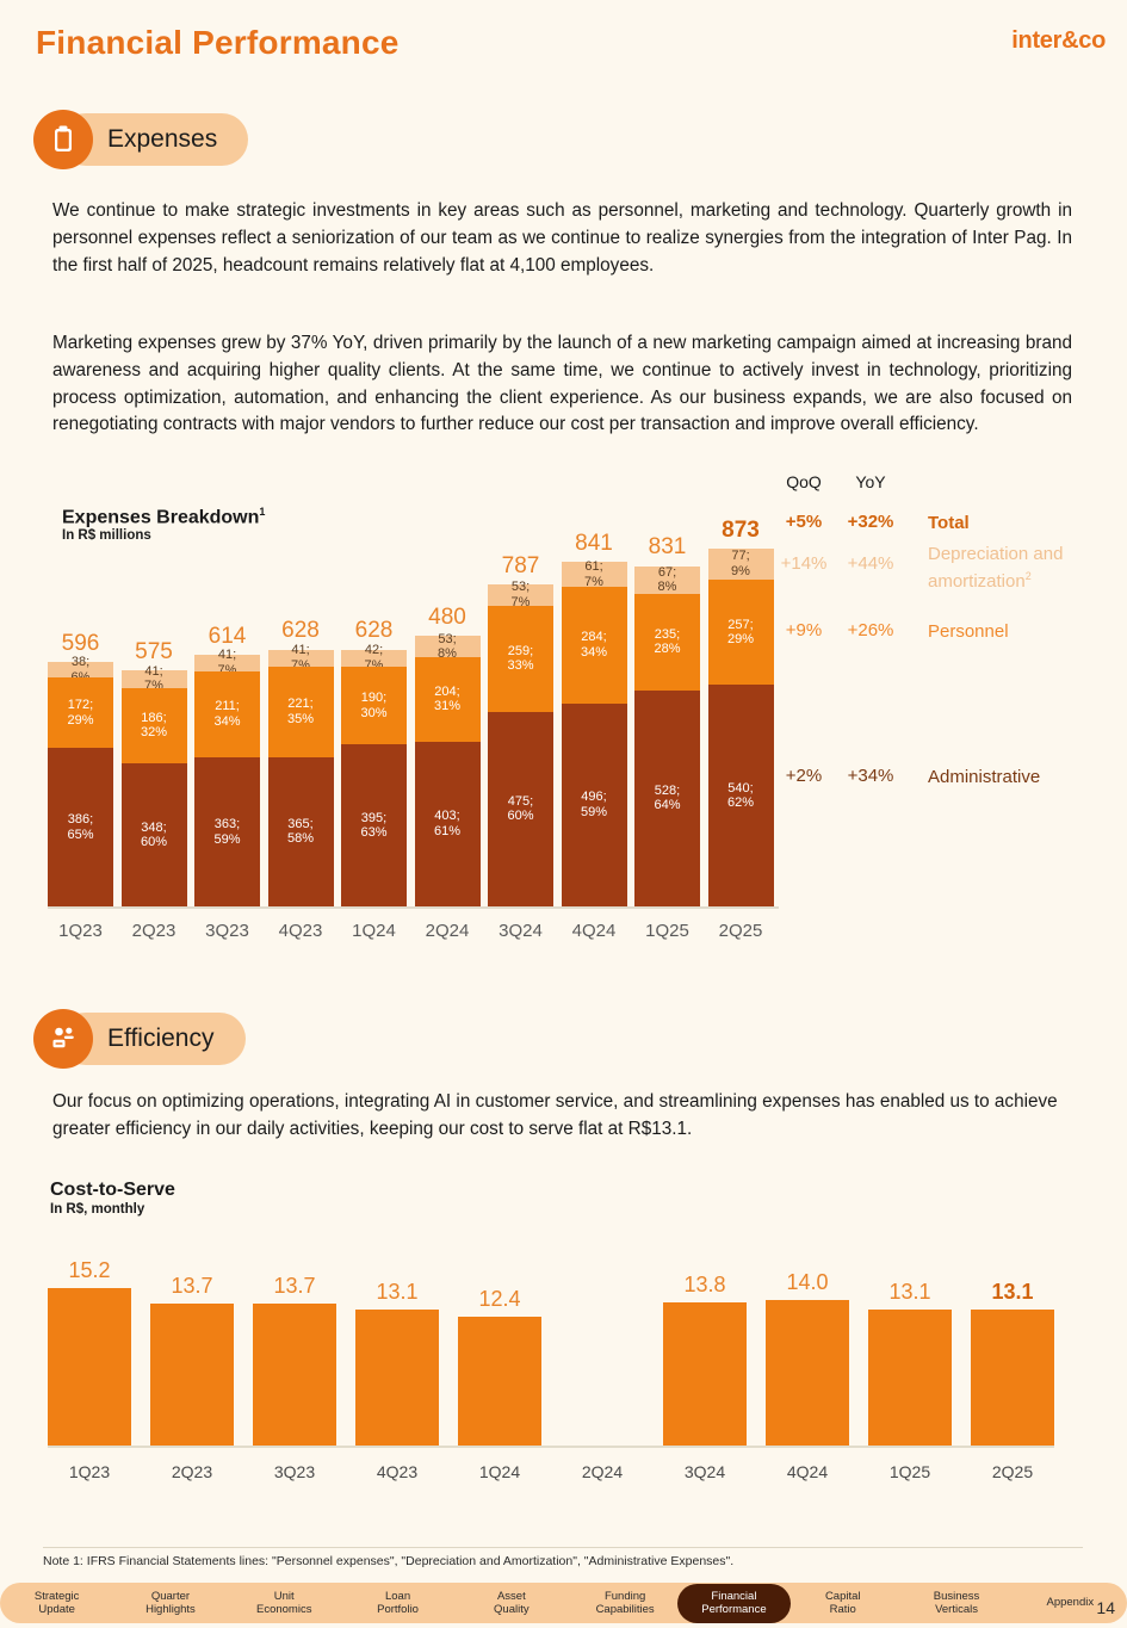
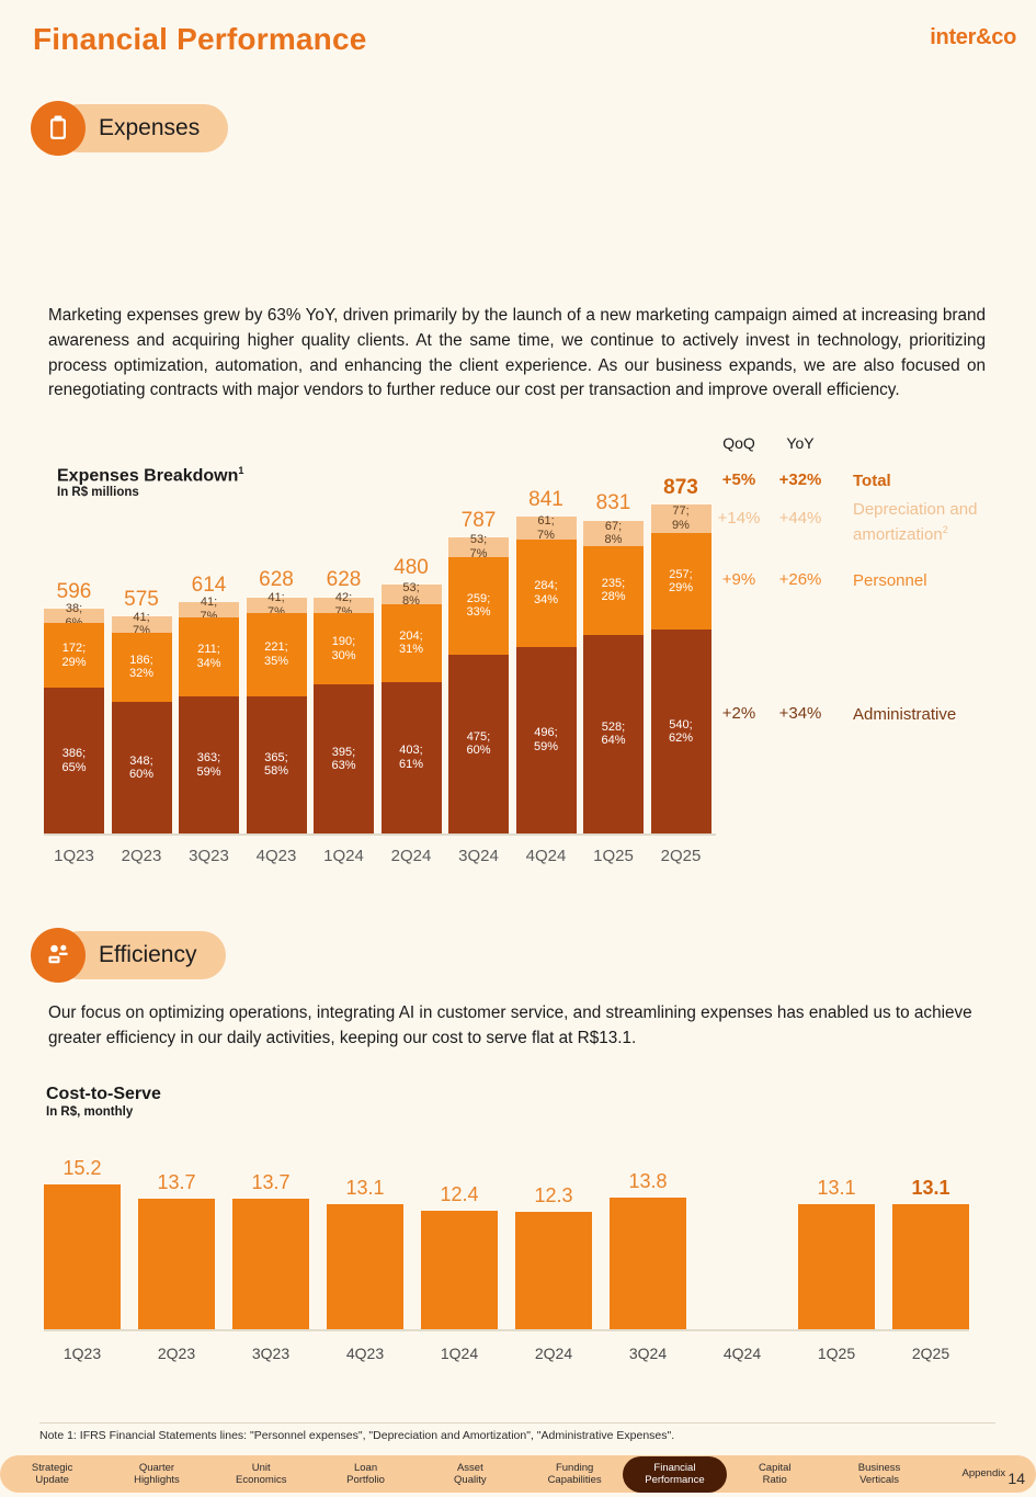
  Financial Performance
  inter&co
  Expenses
- We continue to make strategic investments in key areas such as personnel, marketing and technology. Quarterly growth in personnel expenses reflect a seniorization of our team as we continue to realize synergies from the integration of Inter Pag. In the first half of 2025, headcount remains relatively flat at 4,100 employees.
- Marketing expenses grew by 37% YoY, driven primarily by the launch of a new marketing campaign aimed at increasing brand awareness and acquiring higher quality clients. At the same time, we continue to actively invest in technology, prioritizing process optimization, automation, and enhancing the client experience. As our business expands, we are also focused on renegotiating contracts with major vendors to further reduce our cost per transaction and improve overall efficiency.
+ Marketing expenses grew by 63% YoY, driven primarily by the launch of a new marketing campaign aimed at increasing brand awareness and acquiring higher quality clients. At the same time, we continue to actively invest in technology, prioritizing process optimization, automation, and enhancing the client experience. As our business expands, we are also focused on renegotiating contracts with major vendors to further reduce our cost per transaction and improve overall efficiency.
  Expenses Breakdown1
  In R$ millions
  QoQ
  YoY
  596
  38;
  172;
  29%
  386;
  65%
  1Q23
  575
  41;
  7%
  186;
  32%
  348;
  60%
  2Q23
  614
  41;
  7%
  211;
  34%
  363;
  59%
  3Q23
  628
  41;
  7%
  221;
  35%
  365;
  58%
  4Q23
  628
  42;
  7%
  190;
  30%
  395;
  63%
  1Q24
  480
  53;
  8%
  204;
  31%
  403;
  61%
  2Q24
  787
  53;
  7%
  259;
  33%
  475;
  60%
  3Q24
  841
  61;
  7%
  284;
  34%
  496;
  59%
  4Q24
  831
  67;
  8%
  235;
  28%
  528;
  64%
  1Q25
  873
  77;
  9%
  257;
  29%
  540;
  62%
  2Q25
  +5%
  +32%
  Total
  +14%
  +44%
  Depreciation and amortization2
  +9%
  +26%
  Personnel
  +2%
  +34%
  Administrative
  Efficiency
  Our focus on optimizing operations, integrating AI in customer service, and streamlining expenses has enabled us to achieve greater efficiency in our daily activities, keeping our cost to serve flat at R$13.1.
  Cost-to-Serve
  In R$, monthly
  15.2
  1Q23
  13.7
  2Q23
  13.7
  3Q23
  13.1
  4Q23
  12.4
  1Q24
+ 12.3
  2Q24
  13.8
  3Q24
- 14.0
  4Q24
  13.1
  1Q25
  13.1
  2Q25
  Note 1: IFRS Financial Statements lines: "Personnel expenses", "Depreciation and Amortization", "Administrative Expenses".
  Strategic
  Update
  Quarter
  Highlights
  Unit
  Economics
  Loan
  Portfolio
  Asset
  Quality
  Funding
  Capabilities
  Financial
  Performance
  Capital
  Ratio
  Business
  Verticals
  Appendix
  14
